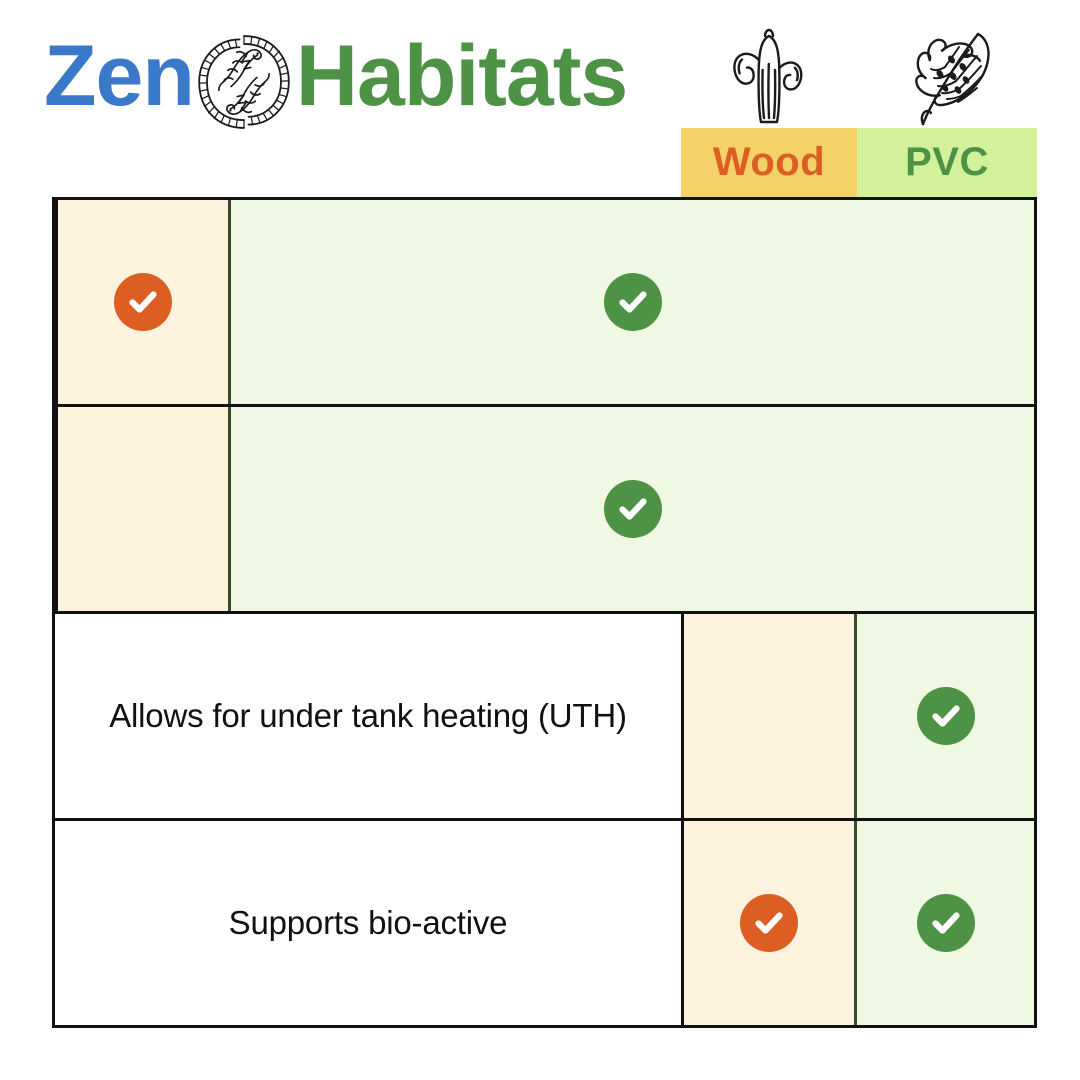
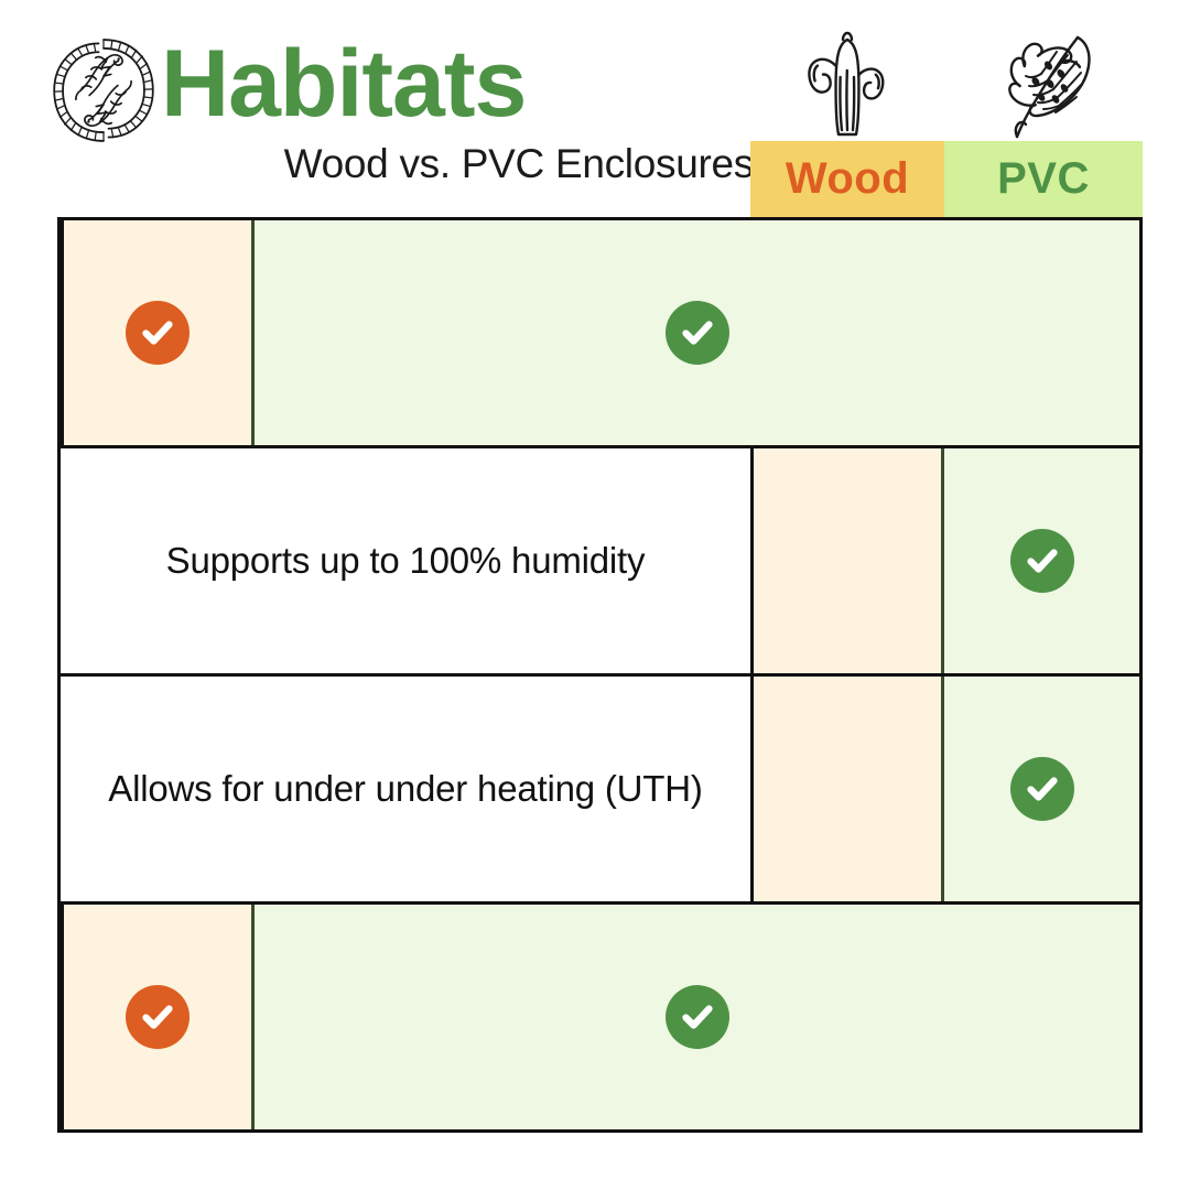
- Zen
  Habitats
+ Wood vs. PVC Enclosures
  Wood
  PVC
+ Supports up to 100% humidity
- Allows for under tank heating (UTH)
+ Allows for under under heating (UTH)
- Supports bio-active
